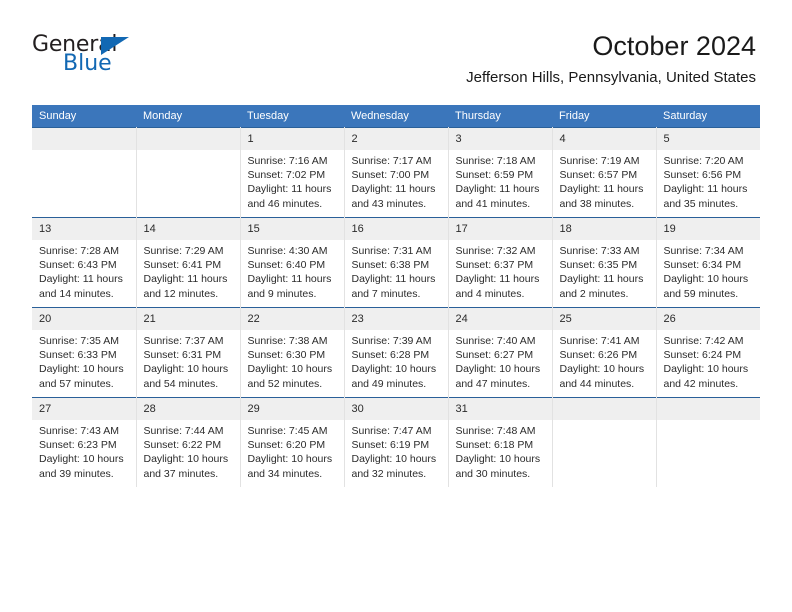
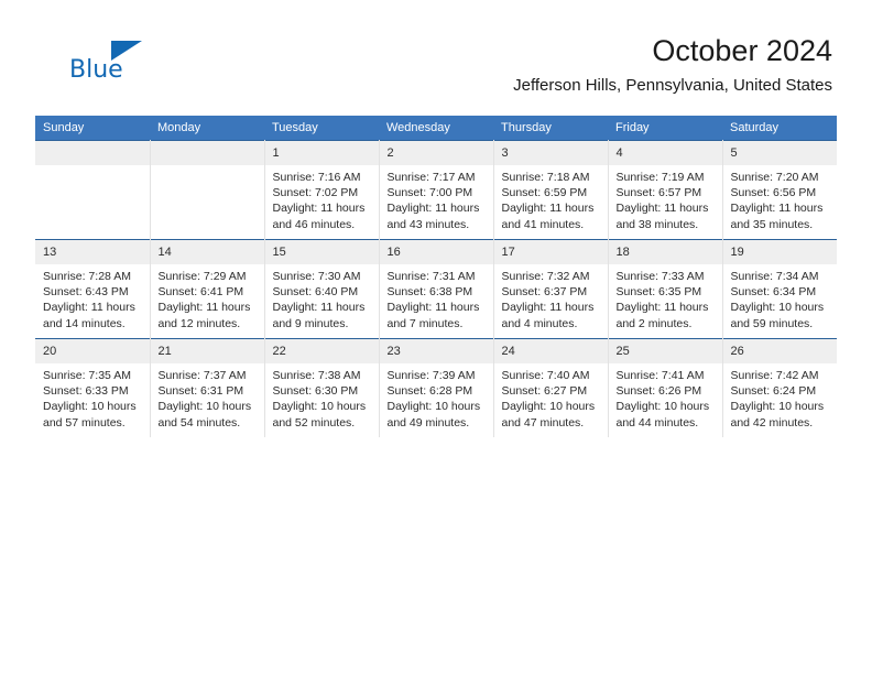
- General
  Blue
  October 2024
  Jefferson Hills, Pennsylvania, United States
  Sunday	Monday	Tuesday	Wednesday	Thursday	Friday	Saturday
  		1Sunrise: 7:16 AMSunset: 7:02 PMDaylight: 11 hours and 46 minutes.	2Sunrise: 7:17 AMSunset: 7:00 PMDaylight: 11 hours and 43 minutes.	3Sunrise: 7:18 AMSunset: 6:59 PMDaylight: 11 hours and 41 minutes.	4Sunrise: 7:19 AMSunset: 6:57 PMDaylight: 11 hours and 38 minutes.	5Sunrise: 7:20 AMSunset: 6:56 PMDaylight: 11 hours and 35 minutes.
- 13Sunrise: 7:28 AMSunset: 6:43 PMDaylight: 11 hours and 14 minutes.	14Sunrise: 7:29 AMSunset: 6:41 PMDaylight: 11 hours and 12 minutes.	15Sunrise: 4:30 AMSunset: 6:40 PMDaylight: 11 hours and 9 minutes.	16Sunrise: 7:31 AMSunset: 6:38 PMDaylight: 11 hours and 7 minutes.	17Sunrise: 7:32 AMSunset: 6:37 PMDaylight: 11 hours and 4 minutes.	18Sunrise: 7:33 AMSunset: 6:35 PMDaylight: 11 hours and 2 minutes.	19Sunrise: 7:34 AMSunset: 6:34 PMDaylight: 10 hours and 59 minutes.
+ 13Sunrise: 7:28 AMSunset: 6:43 PMDaylight: 11 hours and 14 minutes.	14Sunrise: 7:29 AMSunset: 6:41 PMDaylight: 11 hours and 12 minutes.	15Sunrise: 7:30 AMSunset: 6:40 PMDaylight: 11 hours and 9 minutes.	16Sunrise: 7:31 AMSunset: 6:38 PMDaylight: 11 hours and 7 minutes.	17Sunrise: 7:32 AMSunset: 6:37 PMDaylight: 11 hours and 4 minutes.	18Sunrise: 7:33 AMSunset: 6:35 PMDaylight: 11 hours and 2 minutes.	19Sunrise: 7:34 AMSunset: 6:34 PMDaylight: 10 hours and 59 minutes.
  20Sunrise: 7:35 AMSunset: 6:33 PMDaylight: 10 hours and 57 minutes.	21Sunrise: 7:37 AMSunset: 6:31 PMDaylight: 10 hours and 54 minutes.	22Sunrise: 7:38 AMSunset: 6:30 PMDaylight: 10 hours and 52 minutes.	23Sunrise: 7:39 AMSunset: 6:28 PMDaylight: 10 hours and 49 minutes.	24Sunrise: 7:40 AMSunset: 6:27 PMDaylight: 10 hours and 47 minutes.	25Sunrise: 7:41 AMSunset: 6:26 PMDaylight: 10 hours and 44 minutes.	26Sunrise: 7:42 AMSunset: 6:24 PMDaylight: 10 hours and 42 minutes.
- 27Sunrise: 7:43 AMSunset: 6:23 PMDaylight: 10 hours and 39 minutes.	28Sunrise: 7:44 AMSunset: 6:22 PMDaylight: 10 hours and 37 minutes.	29Sunrise: 7:45 AMSunset: 6:20 PMDaylight: 10 hours and 34 minutes.	30Sunrise: 7:47 AMSunset: 6:19 PMDaylight: 10 hours and 32 minutes.	31Sunrise: 7:48 AMSunset: 6:18 PMDaylight: 10 hours and 30 minutes.
